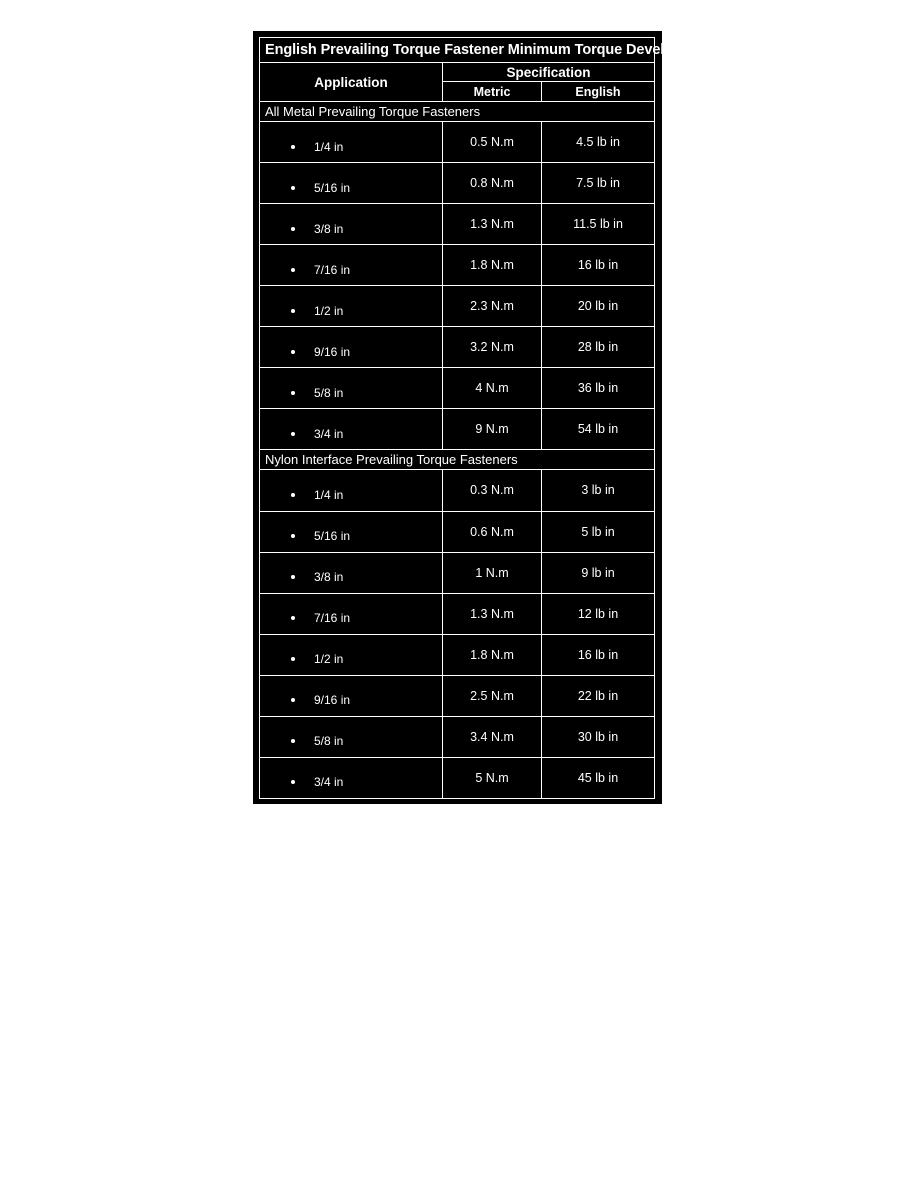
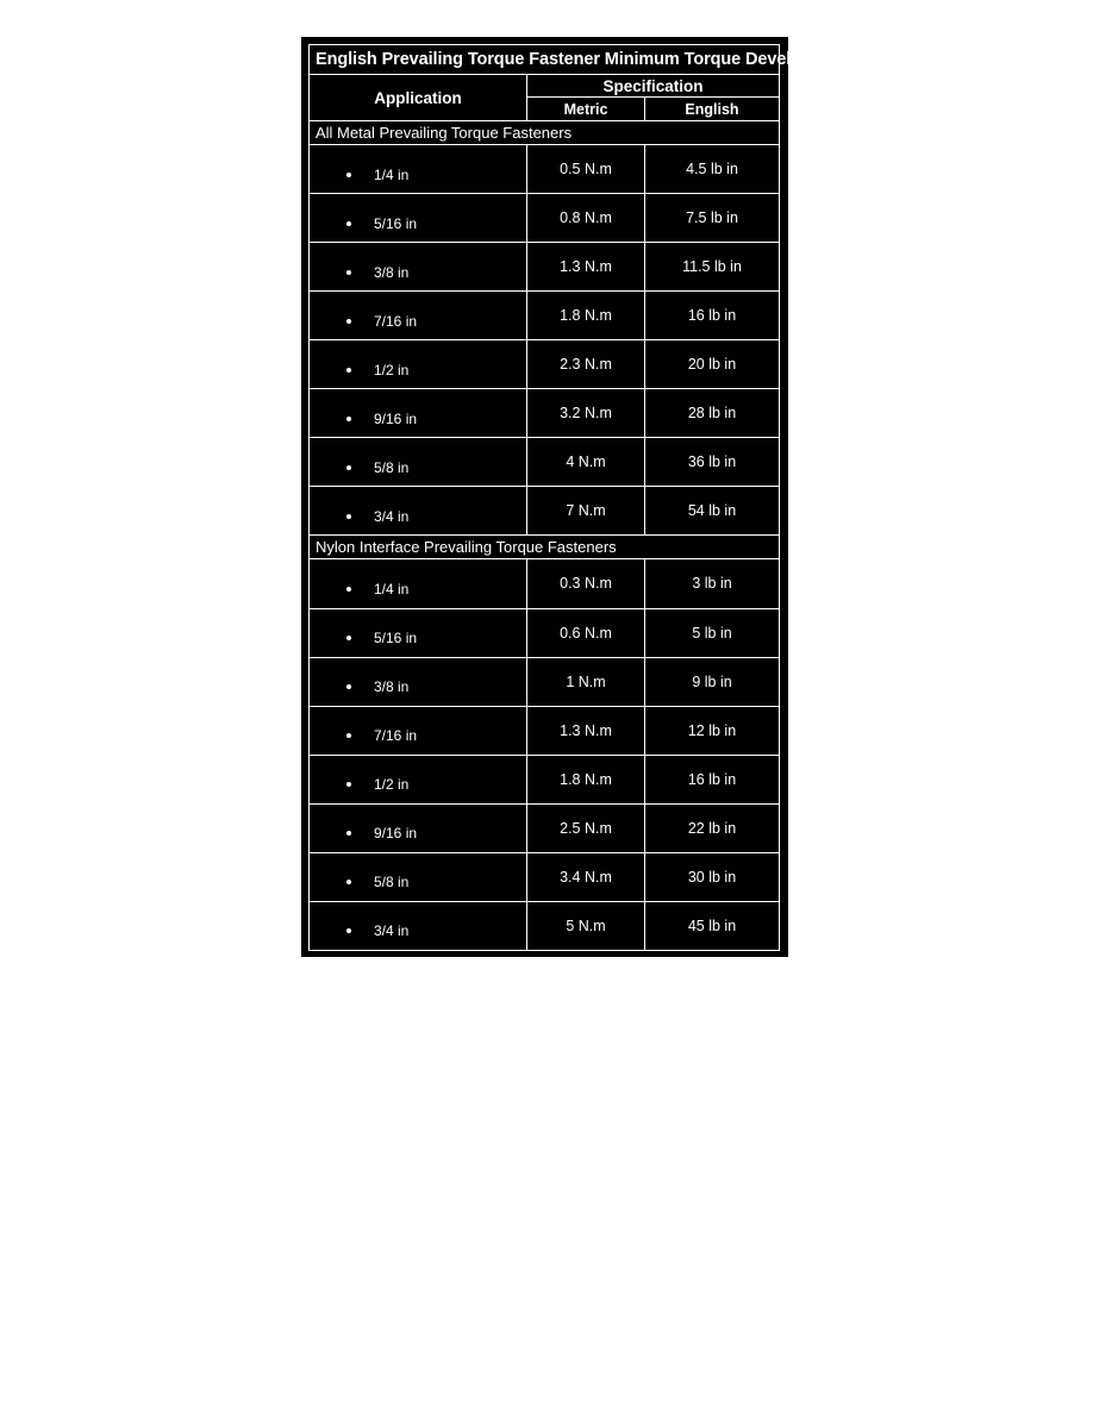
  English Prevailing Torque Fastener Minimum Torque Development
  Application	Specification
  Metric	English
  All Metal Prevailing Torque Fasteners
  1/4 in	0.5 N.m	4.5 lb in
  5/16 in	0.8 N.m	7.5 lb in
  3/8 in	1.3 N.m	11.5 lb in
  7/16 in	1.8 N.m	16 lb in
  1/2 in	2.3 N.m	20 lb in
  9/16 in	3.2 N.m	28 lb in
  5/8 in	4 N.m	36 lb in
- 3/4 in	9 N.m	54 lb in
+ 3/4 in	7 N.m	54 lb in
  Nylon Interface Prevailing Torque Fasteners
  1/4 in	0.3 N.m	3 lb in
  5/16 in	0.6 N.m	5 lb in
  3/8 in	1 N.m	9 lb in
  7/16 in	1.3 N.m	12 lb in
  1/2 in	1.8 N.m	16 lb in
  9/16 in	2.5 N.m	22 lb in
  5/8 in	3.4 N.m	30 lb in
  3/4 in	5 N.m	45 lb in
